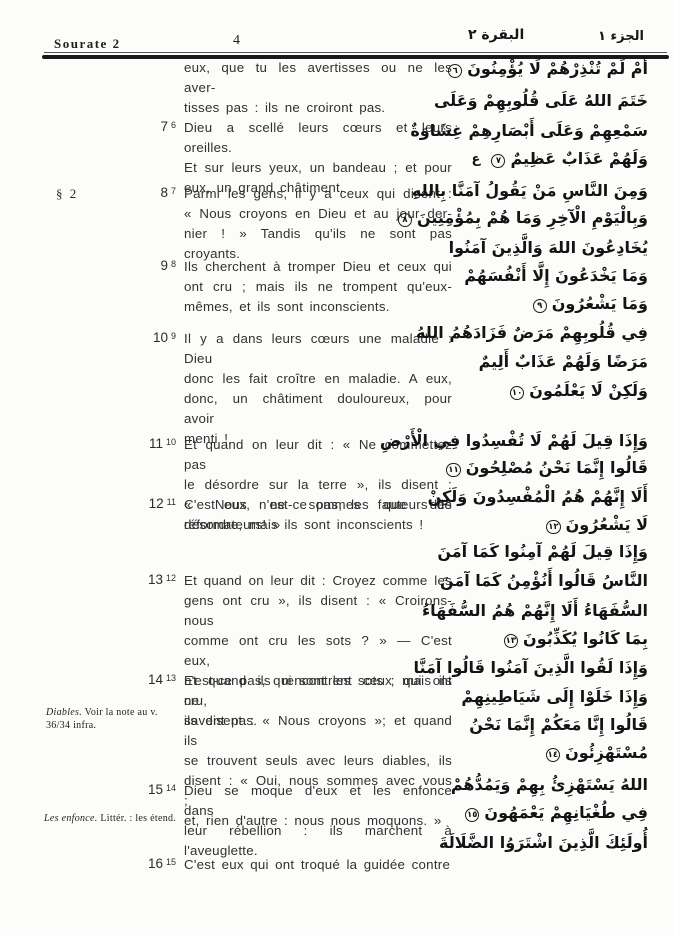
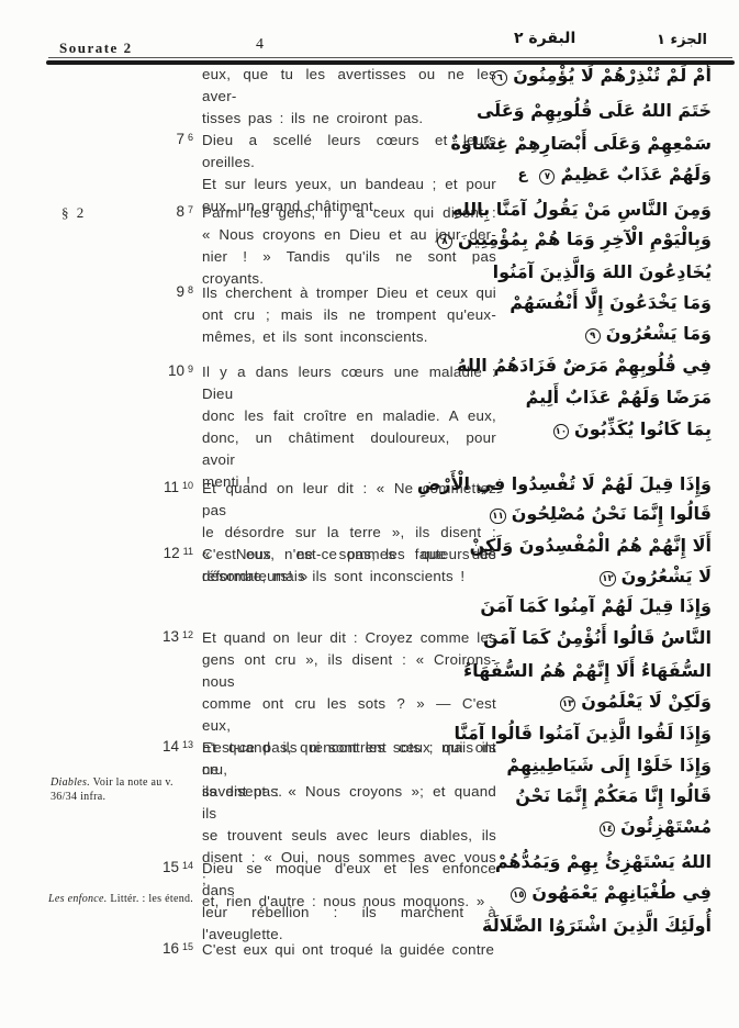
  Sourate 2
  4
  البقرة ٢
  الجزء ١
  § 2
  Diables. Voir la note au v. 36/34 infra.
  Les enfonce. Littér. : les étend.
  eux, que tu les avertisses ou ne les aver-
  tisses pas : ils ne croiront pas.
  7
  6
  Dieu a scellé leurs cœurs et leurs oreilles.
  Et sur leurs yeux, un bandeau ; et pour
  eux, un grand châtiment.
  8
  7
  Parmi les gens, il y a ceux qui disent :
  « Nous croyons en Dieu et au jour der-
  nier ! » Tandis qu'ils ne sont pas croyants.
  9
  8
  Ils cherchent à tromper Dieu et ceux qui
  ont cru ; mais ils ne trompent qu'eux-
  mêmes, et ils sont inconscients.
  10
  9
  Il y a dans leurs cœurs une maladie : Dieu
  donc les fait croître en maladie. A eux,
  donc, un châtiment douloureux, pour avoir
  menti !
  11
  10
  Et quand on leur dit : « Ne commettez pas
  le désordre sur la terre », ils disent :
  « Nous ne sommes que des réformateurs! »
  12
  11
  C'est eux, n'est-ce pas, les fauteurs de
  désordre, mais ils sont inconscients !
  13
  12
  Et quand on leur dit : Croyez comme les
  gens ont cru », ils disent : « Croirons-nous
  comme ont cru les sots ? » — C'est eux,
  n'est-ce pas, qui sont les sots ; mais ils ne
  savent pas.
  14
  13
  Et quand ils rencontrent ceux qui ont cru,
  ils disent : « Nous croyons »; et quand ils
  se trouvent seuls avec leurs diables, ils
  disent : « Oui, nous sommes avec vous ;
  et, rien d'autre : nous nous moquons. »
  15
  14
  Dieu se moque d'eux et les enfonce dans
  leur rébellion : ils marchent à l'aveuglette.
  16
  15
  C'est eux qui ont troqué la guidée contre
  أَمْ لَمْ تُنْذِرْهُمْ لَا يُؤْمِنُونَ٦
  خَتَمَ اللهُ عَلَى قُلُوبِهِمْ وَعَلَى
  سَمْعِهِمْ وَعَلَى أَبْصَارِهِمْ غِشَاوَةٌ
  وَلَهُمْ عَذَابٌ عَظِيمٌ٧
  ع
  وَمِنَ النَّاسِ مَنْ يَقُولُ آمَنَّا بِاللهِ
  وَبِالْيَوْمِ الْآخِرِ وَمَا هُمْ بِمُؤْمِنِينَ٨
  يُخَادِعُونَ اللهَ وَالَّذِينَ آمَنُوا
  وَمَا يَخْدَعُونَ إِلَّا أَنْفُسَهُمْ
  وَمَا يَشْعُرُونَ٩
  فِي قُلُوبِهِمْ مَرَضٌ فَزَادَهُمُ اللهُ
  مَرَضًا وَلَهُمْ عَذَابٌ أَلِيمٌ
- وَلَكِنْ لَا يَعْلَمُونَ١٠
+ بِمَا كَانُوا يُكَذِّبُونَ١٠
  وَإِذَا قِيلَ لَهُمْ لَا تُفْسِدُوا فِي الْأَرْضِ
  قَالُوا إِنَّمَا نَحْنُ مُصْلِحُونَ١١
  أَلَا إِنَّهُمْ هُمُ الْمُفْسِدُونَ وَلَكِنْ
  لَا يَشْعُرُونَ١٢
  وَإِذَا قِيلَ لَهُمْ آمِنُوا كَمَا آمَنَ
  النَّاسُ قَالُوا أَنُؤْمِنُ كَمَا آمَنَ
  السُّفَهَاءُ أَلَا إِنَّهُمْ هُمُ السُّفَهَاءُ
- بِمَا كَانُوا يُكَذِّبُونَ١٣
+ وَلَكِنْ لَا يَعْلَمُونَ١٣
  وَإِذَا لَقُوا الَّذِينَ آمَنُوا قَالُوا آمَنَّا
  وَإِذَا خَلَوْا إِلَى شَيَاطِينِهِمْ
  قَالُوا إِنَّا مَعَكُمْ إِنَّمَا نَحْنُ
  مُسْتَهْزِئُونَ١٤
  اللهُ يَسْتَهْزِئُ بِهِمْ وَيَمُدُّهُمْ
  فِي طُغْيَانِهِمْ يَعْمَهُونَ١٥
  أُولَئِكَ الَّذِينَ اشْتَرَوُا الضَّلَالَةَ
